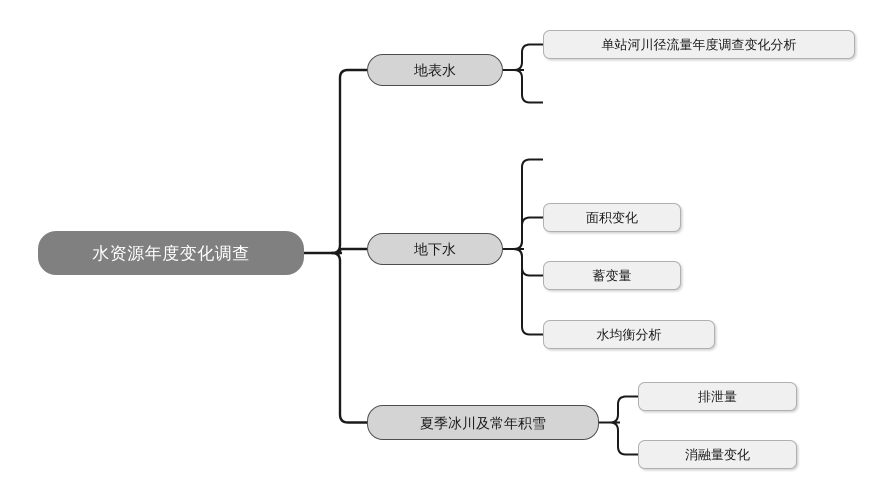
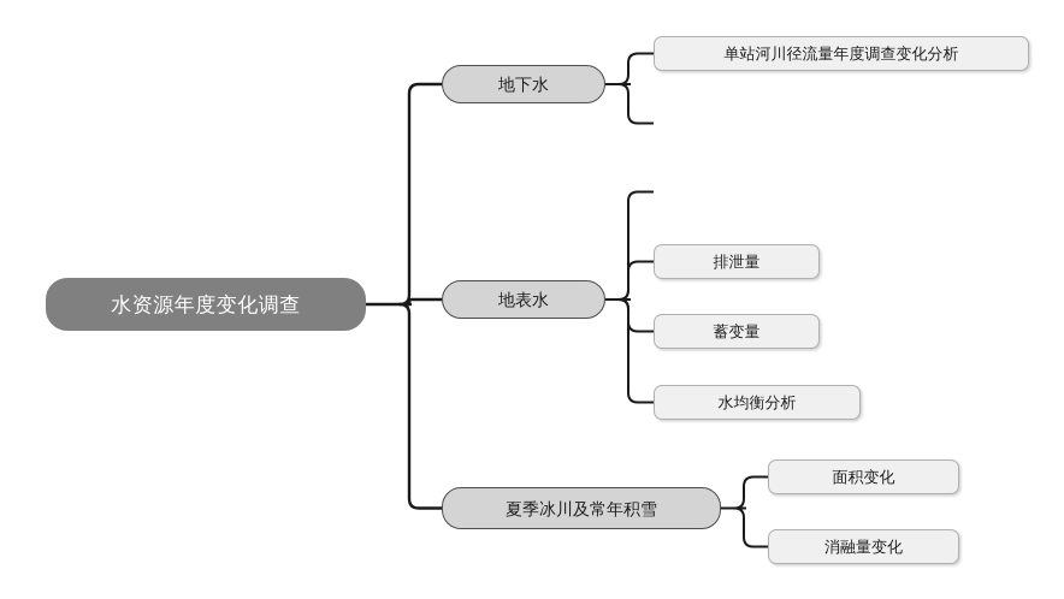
  水资源年度变化调查
- 地表水
+ 地下水
  单站河川径流量年度调查变化分析
- 地下水
+ 地表水
- 面积变化
+ 排泄量
  蓄变量
  水均衡分析
  夏季冰川及常年积雪
- 排泄量
+ 面积变化
  消融量变化
